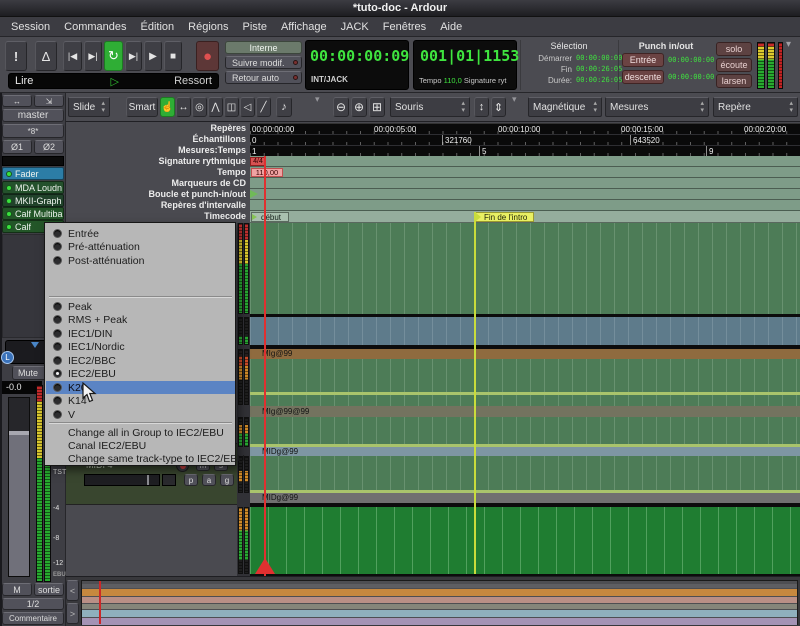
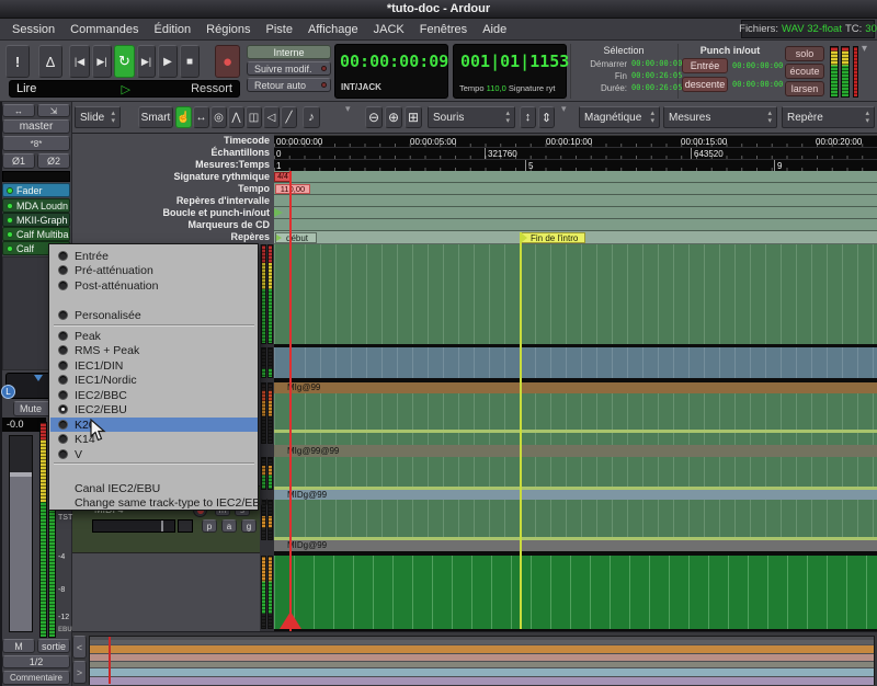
  *tuto-doc - Ardour
  Session
  Commandes
  Édition
  Régions
  Piste
  Affichage
  JACK
  Fenêtres
  Aide
+ Fichiers:
+ WAV 32-float
+ TC:
+ 30
  !
  ∆
  |◀
  ▶|
  ↻
  ▶|
  ▶
  ■
  ●
  Lire
  ▷
  Ressort
  Interne
  Suivre modif.
  Retour auto
  00:00:00:09
  INT/JACK
  001|01|1153
  Tempo 110,0 Signature ryt
  Sélection
  Démarrer
  00:00:00:00
  Fin
  00:00:26:05
  Durée:
  00:00:26:05
  Punch in/out
  Entrée
  00:00:00:00
  descente
  00:00:00:00
  solo
  écoute
  larsen
  ▾
  Slide
  Smart
  ☝
  ↔
  ◎
  ⋀
  ◫
  ◁
  ╱
  ♪
  ▾
  ⊖
  ⊕
  ⊞
  Souris
  ↕
  ⇕
  ▾
  Magnétique
  Mesures
  Repère
- Repères
+ Timecode
  Échantillons
  Mesures:Temps
  Signature rythmique
  Tempo
- Marqueurs de CD
+ Repères d'intervalle
  Boucle et punch-in/out
- Repères d'intervalle
+ Marqueurs de CD
- Timecode
+ Repères
  00:00:00:00
  00:00:05:00
  00:00:10:00
  00:00:15:00
  00:00:20:00
  0
  321760
  643520
  1
  5
  9
  11,00
  ébut
  Fin de l'intro
  Ig@99
  Ig@99@99
  IDg@99
  IDg@99
  p
  a
  g
  ↔
  ⇲
  master
  *8*
  Ø1
  Ø2
  Fader
  MDA Loudn
  MKII-Graph
  Calf Multiba
  Calf
  L
  Mute
  -0.0
  M
  sortie
  1/2
  Commentaire
  <
  >
  Entrée
  Pré-atténuation
  Post-atténuation
+ Personalisée
  Peak
  RMS + Peak
  IEC1/DIN
  IEC1/Nordic
  IEC2/BBC
  IEC2/EBU
  K14
  V
- Change all in Group to IEC2/EBU
  Canal IEC2/EBU
  Change same track-type to IEC2/EBU
